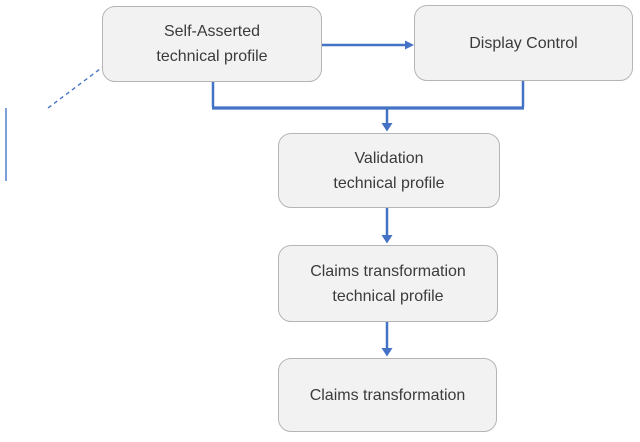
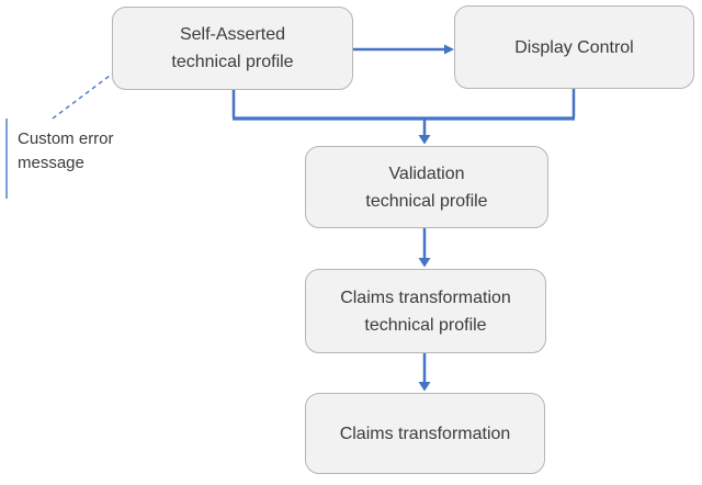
  Self-Asserted
  technical profile
  Display Control
  Validation
  technical profile
  Claims transformation
  technical profile
  Claims transformation
+ Custom error
+ message
